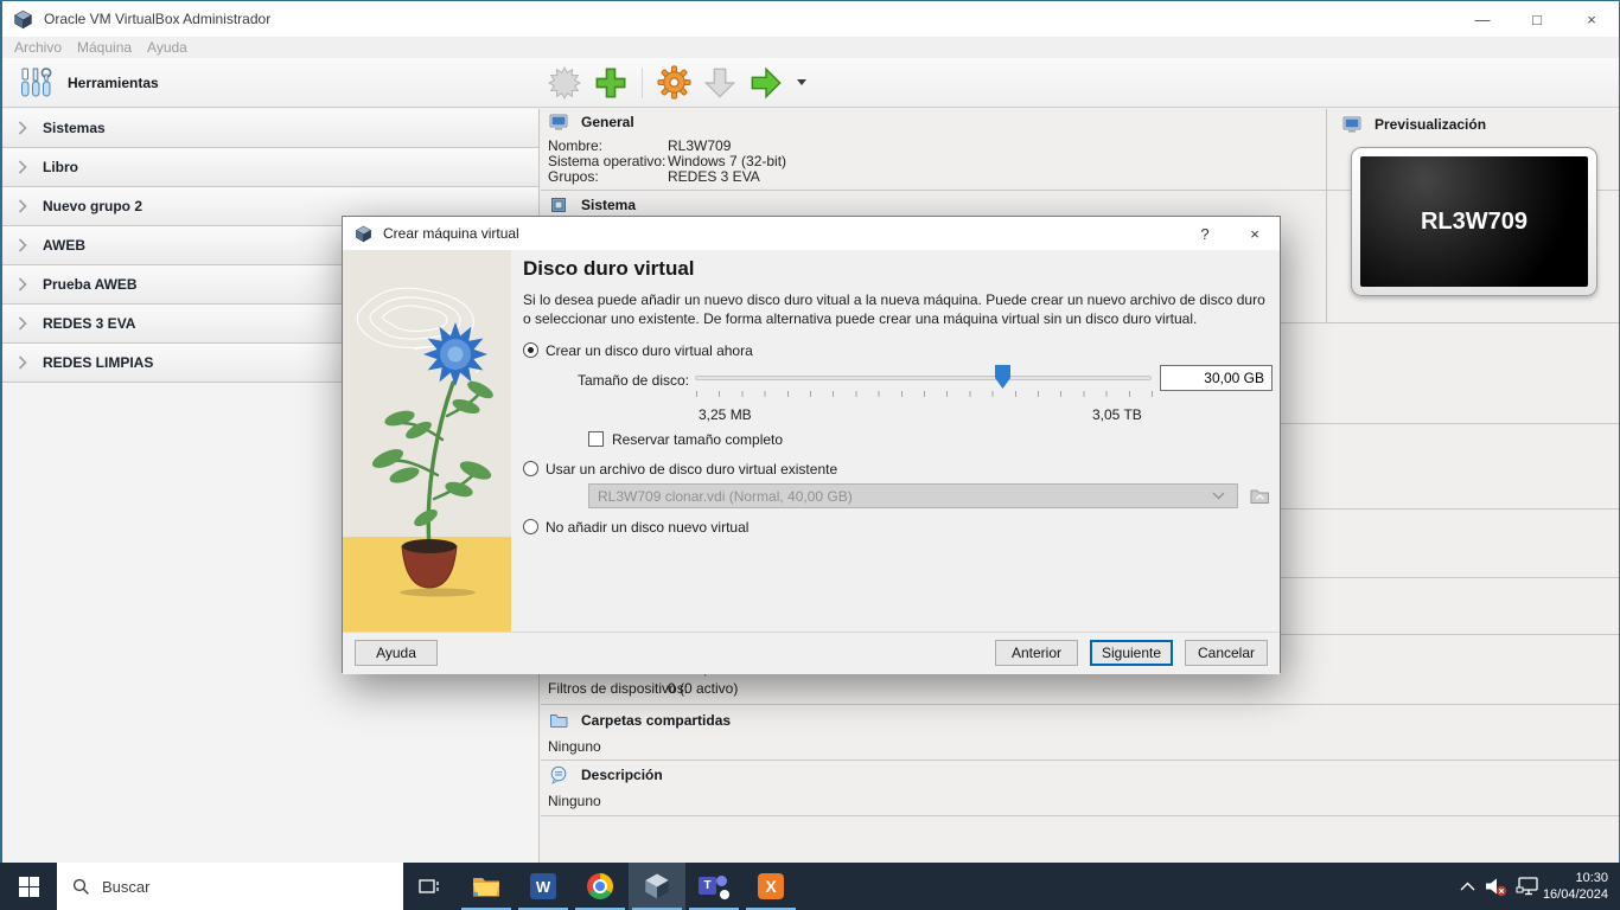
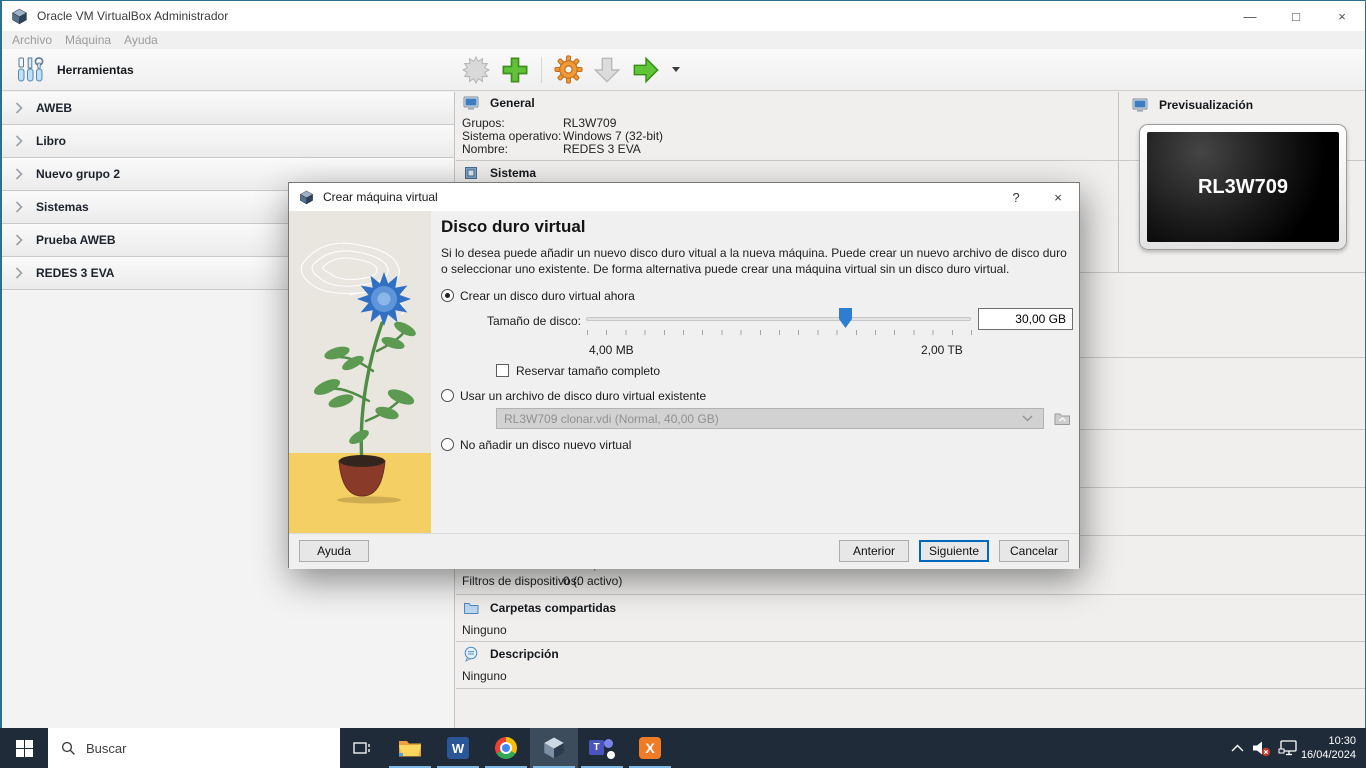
  Oracle VM VirtualBox Administrador
  —
  □
  ×
  Archivo
  Máquina
  Ayuda
  Herramientas
- Sistemas
+ AWEB
  Libro
  Nuevo grupo 2
- AWEB
+ Sistemas
  Prueba AWEB
  REDES 3 EVA
- REDES LIMPIAS
  General
- Nombre:
+ Grupos:
  RL3W709
  Sistema operativo:
  Windows 7 (32-bit)
- Grupos:
+ Nombre:
  REDES 3 EVA
  Sistema
  Filtros de dispositivos:
  0 (0 activo)
  Carpetas compartidas
  Ninguno
  Descripción
  Ninguno
  Previsualización
  RL3W709
  Crear máquina virtual
  ?
  ×
  Disco duro virtual
  Si lo desea puede añadir un nuevo disco duro vitual a la nueva máquina. Puede crear un nuevo archivo de disco duro o seleccionar uno existente. De forma alternativa puede crear una máquina virtual sin un disco duro virtual.
  Crear un disco duro virtual ahora
  Tamaño de disco:
  30,00 GB
- 3,25 MB
+ 4,00 MB
- 3,05 TB
+ 2,00 TB
  Reservar tamaño completo
  Usar un archivo de disco duro virtual existente
  RL3W709 clonar.vdi (Normal, 40,00 GB)
  No añadir un disco nuevo virtual
  Ayuda
  Anterior
  Siguiente
  Cancelar
  Buscar
  W
  T
  X
  10:30
  16/04/2024
